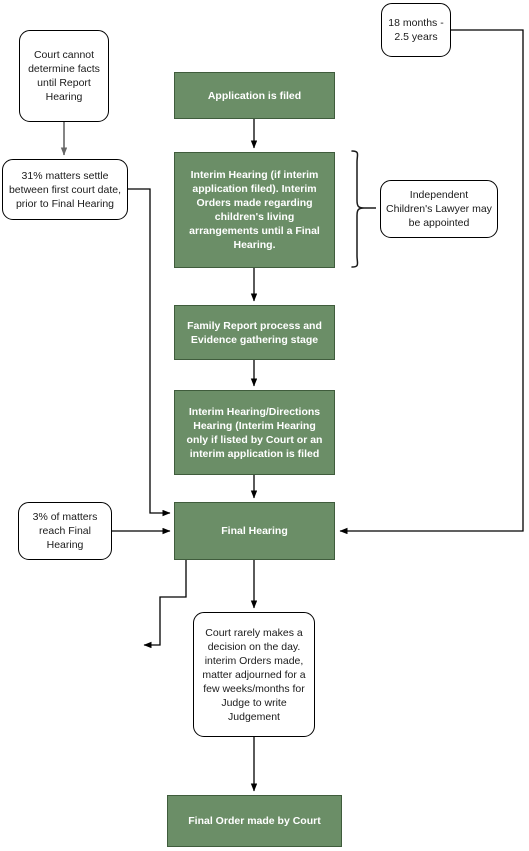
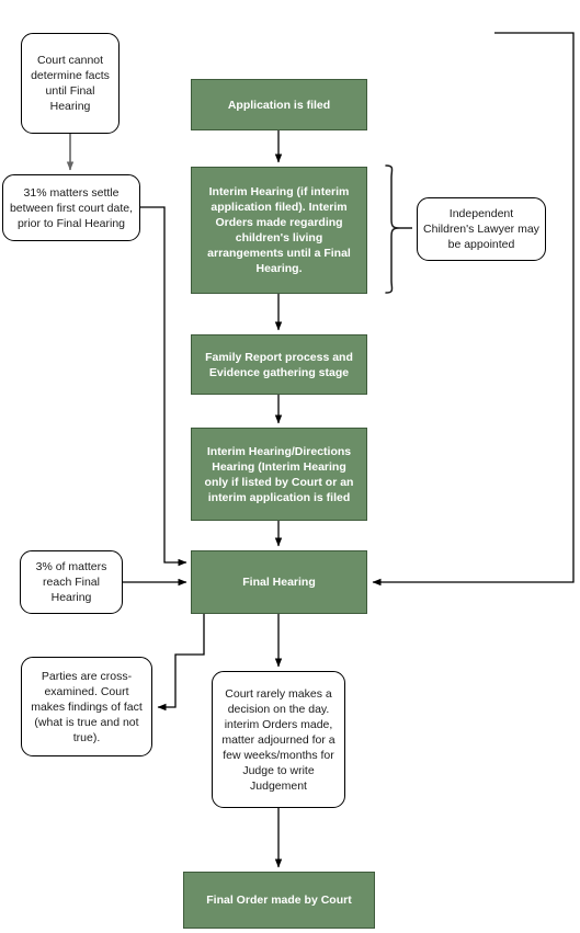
- Court cannot determine facts until Report Hearing
+ Court cannot determine facts until Final Hearing
  31% matters settle between first court date, prior to Final Hearing
- 18 months - 2.5 years
  Independent Children's Lawyer may be appointed
  3% of matters reach Final Hearing
+ Parties are cross-examined. Court makes findings of fact (what is true and not true).
  Court rarely makes a decision on the day. interim Orders made, matter adjourned for a few weeks/months for Judge to write Judgement
  Application is filed
  Interim Hearing (if interim application filed). Interim Orders made regarding children's living arrangements until a Final Hearing.
  Family Report process and Evidence gathering stage
  Interim Hearing/Directions Hearing (Interim Hearing only if listed by Court or an interim application is filed
  Final Hearing
  Final Order made by Court
